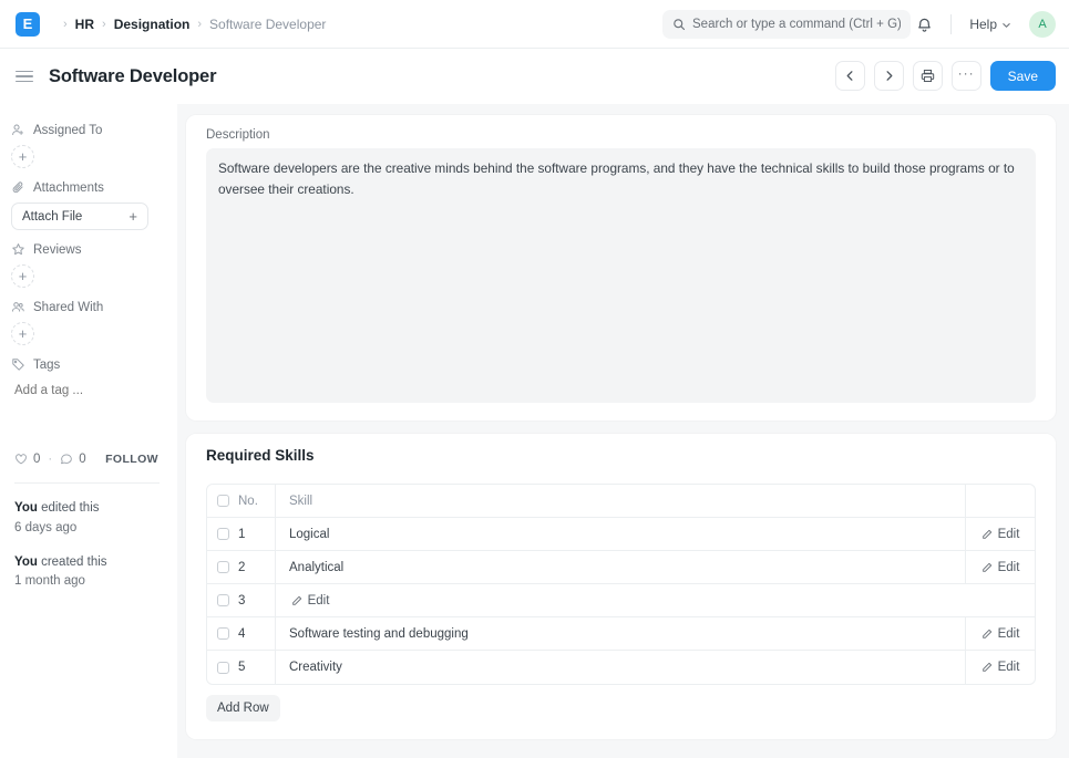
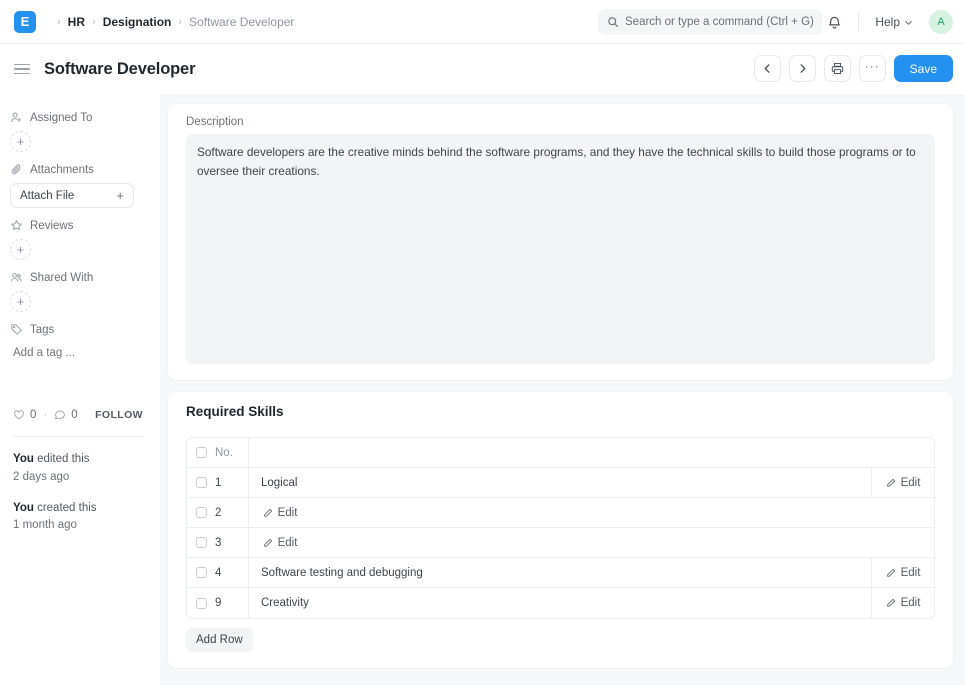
  E
  ›
  HR
  ›
  Designation
  ›
  Software Developer
  Search or type a command (Ctrl + G)
  Help
  A
  Software Developer
  ···
  Save
  Assigned To
  +
  Attachments
  Attach File
  +
  Reviews
  +
  Shared With
  +
  Tags
  Add a tag ...
  0
  ·
  0
  FOLLOW
  You edited this
- 6 days ago
+ 2 days ago
  You created this
  1 month ago
  Description
  Software developers are the creative minds behind the software programs, and they have the technical skills to build those programs or to oversee their creations.
  Required Skills
  No.
- Skill
  1
  Logical
  Edit
  2
- Analytical
  Edit
  3
  Edit
  4
  Software testing and debugging
  Edit
- 5
+ 9
  Creativity
  Edit
  Add Row
